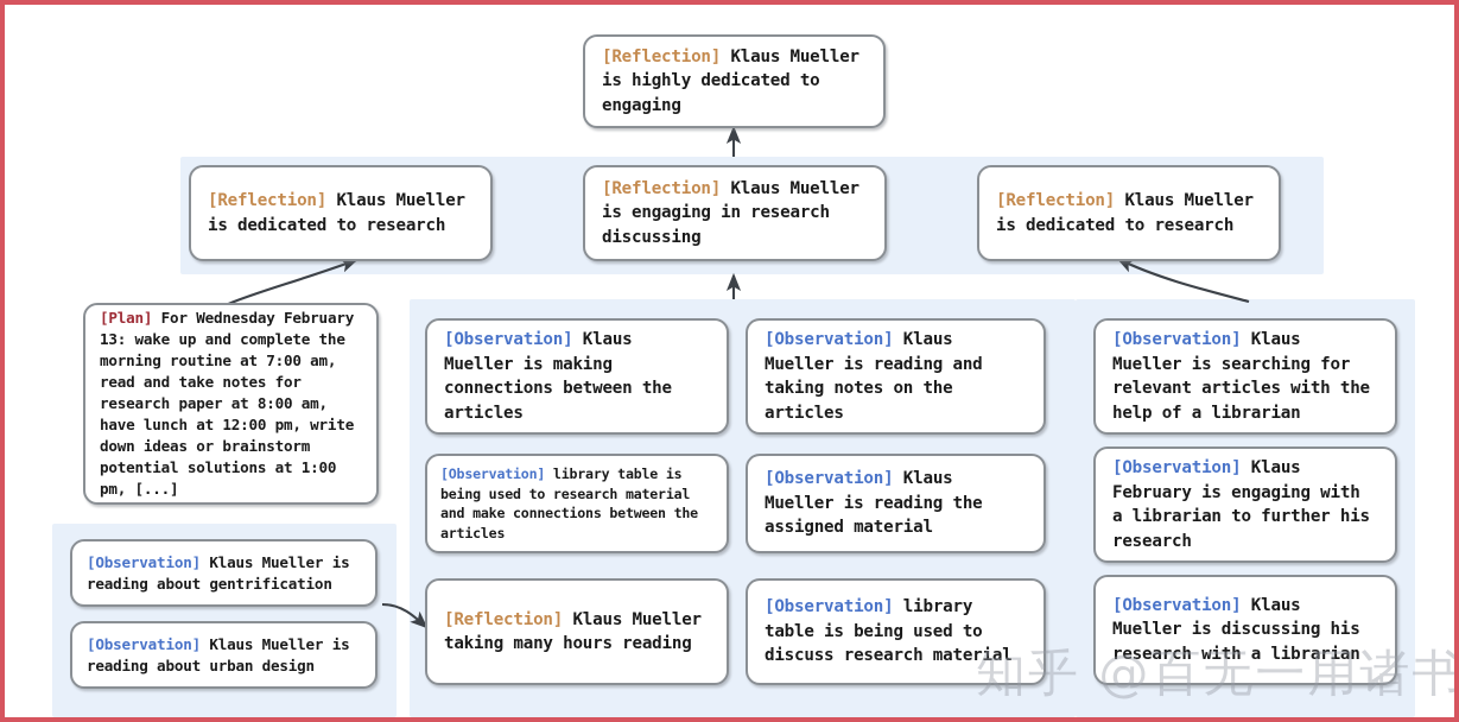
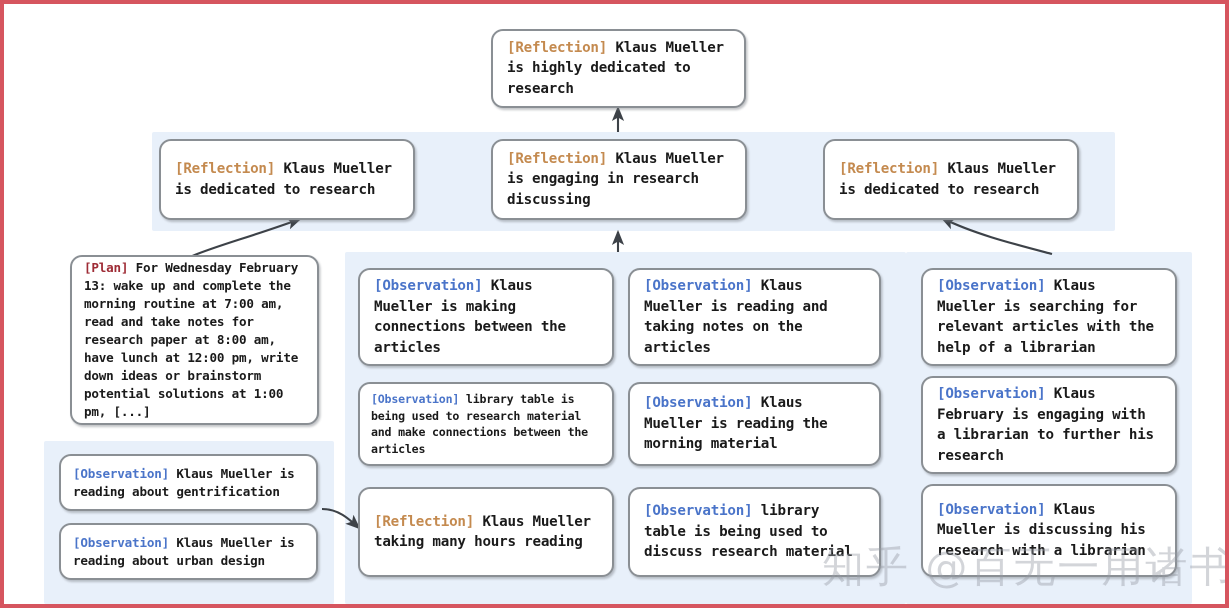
- [Reflection] Klaus Mueller is highly dedicated to engaging
+ [Reflection] Klaus Mueller is highly dedicated to research
  [Reflection] Klaus Mueller is dedicated to research
  [Reflection] Klaus Mueller is engaging in research discussing
  [Reflection] Klaus Mueller is dedicated to research
  [Plan] For Wednesday February 13: wake up and complete the morning routine at 7:00 am, read and take notes for research paper at 8:00 am, have lunch at 12:00 pm, write down ideas or brainstorm potential solutions at 1:00 pm, [...]
  [Observation] Klaus Mueller is reading about gentrification
  [Observation] Klaus Mueller is reading about urban design
  [Observation] Klaus Mueller is making connections between the articles
  [Observation] library table is being used to research material and make connections between the articles
  [Reflection] Klaus Mueller taking many hours reading
  [Observation] Klaus Mueller is reading and taking notes on the articles
- [Observation] Klaus Mueller is reading the assigned material
+ [Observation] Klaus Mueller is reading the morning material
  [Observation] library table is being used to discuss research material
  [Observation] Klaus Mueller is searching for relevant articles with the help of a librarian
  [Observation] Klaus February is engaging with a librarian to further his research
  [Observation] Klaus Mueller is discussing his research with a librarian
  知乎 @百无一用诸书
